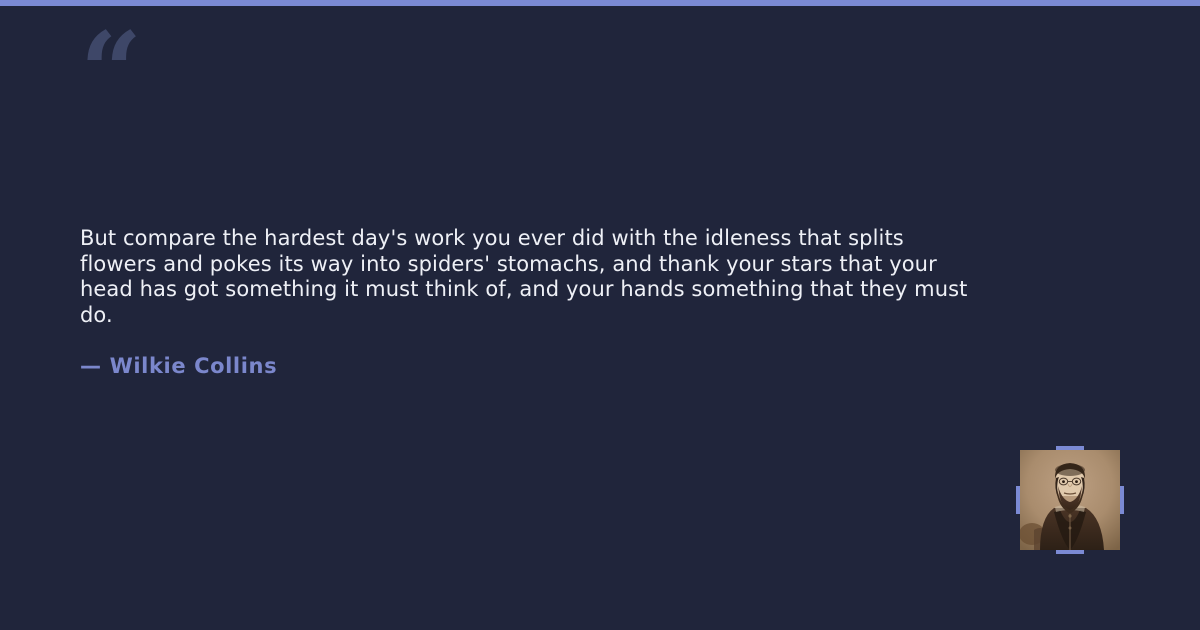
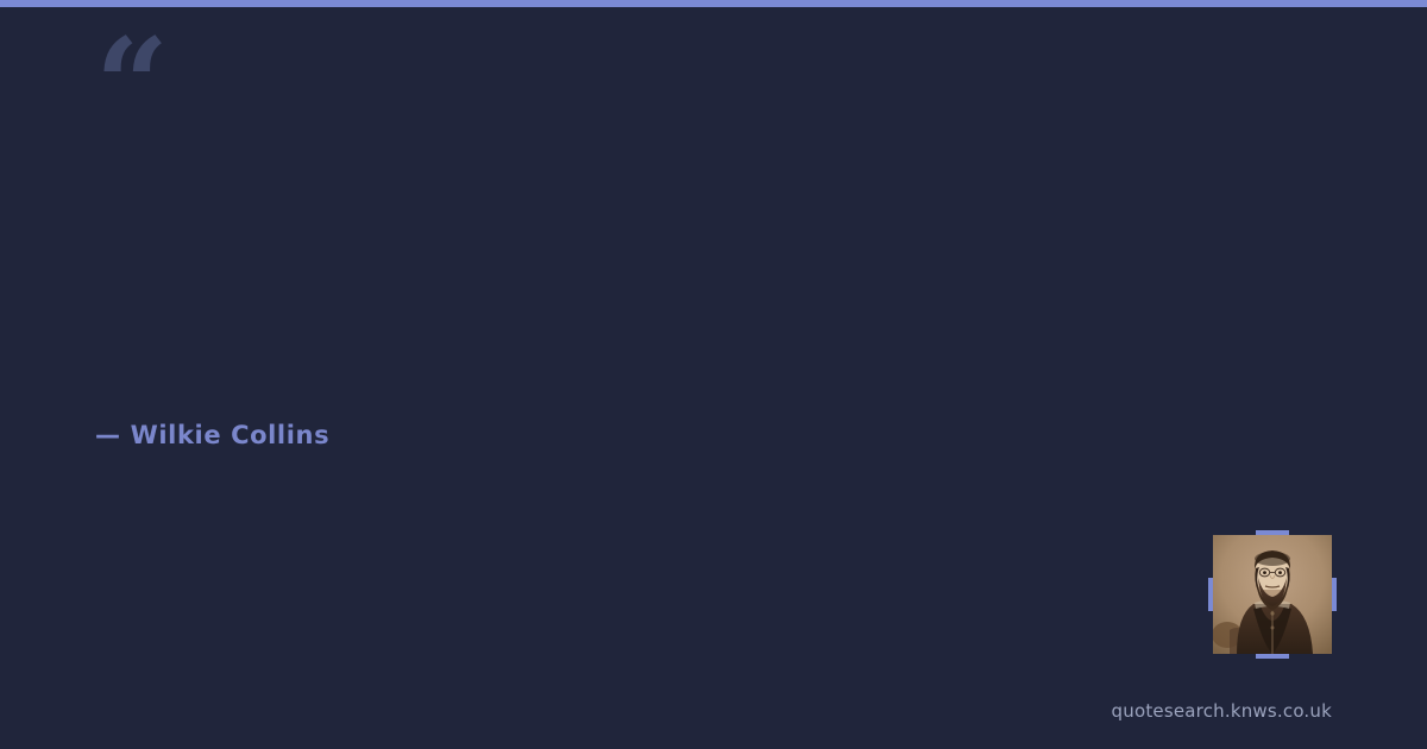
  “
- But compare the hardest day's work you ever did with the idleness that splits flowers and pokes its way into spiders' stomachs, and thank your stars that your head has got something it must think of, and your hands something that they must do.
  — Wilkie Collins
+ quotesearch.knws.co.uk
